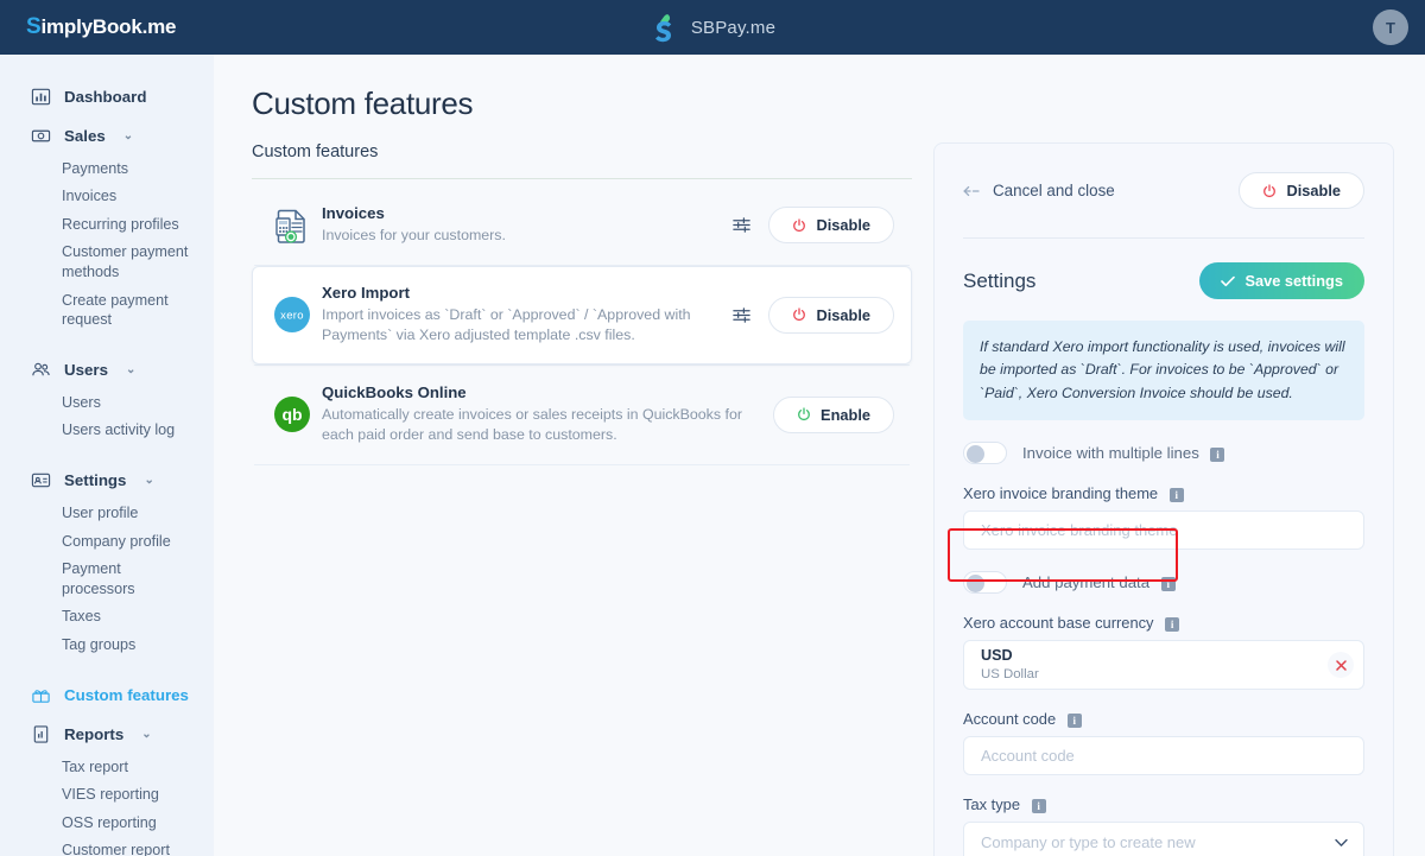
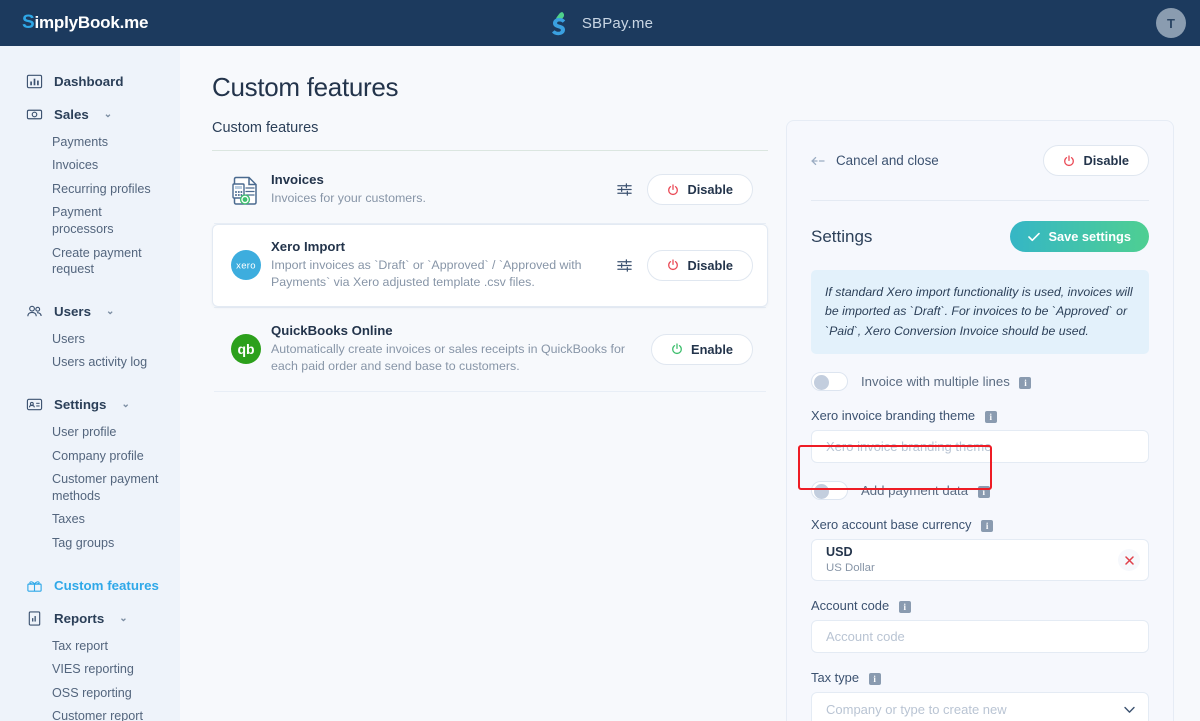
  S
  implyBook
  .me
  SBPay.me
  T
  Dashboard
  Sales
  ⌄
  Payments
  Invoices
  Recurring profiles
- Customer payment methods
+ Payment processors
  Create payment request
  Users
  ⌄
  Users
  Users activity log
  Settings
  ⌄
  User profile
  Company profile
- Payment processors
+ Customer payment methods
  Taxes
  Tag groups
  Custom features
  Reports
  ⌄
  Tax report
  VIES reporting
  OSS reporting
  Customer report
  Custom features
  Custom features
  Invoices
  Invoices for your customers.
  Disable
  xero
  Xero Import
  Import invoices as `Draft` or `Approved` / `Approved with Payments` via Xero adjusted template .csv files.
  Disable
  qb
  QuickBooks Online
  Automatically create invoices or sales receipts in QuickBooks for each paid order and send base to customers.
  Enable
  Cancel and close
  Disable
  Settings
  Save settings
  If standard Xero import functionality is used, invoices will be imported as `Draft`. For invoices to be `Approved` or `Paid`, Xero Conversion Invoice should be used.
  Invoice with multiple lines i
  Xero invoice branding theme i
  Xero invoice branding theme
  Add payment data i
  Xero account base currency i
  USD
  US Dollar
  Account code i
  Account code
  Tax type i
  Company or type to create new
